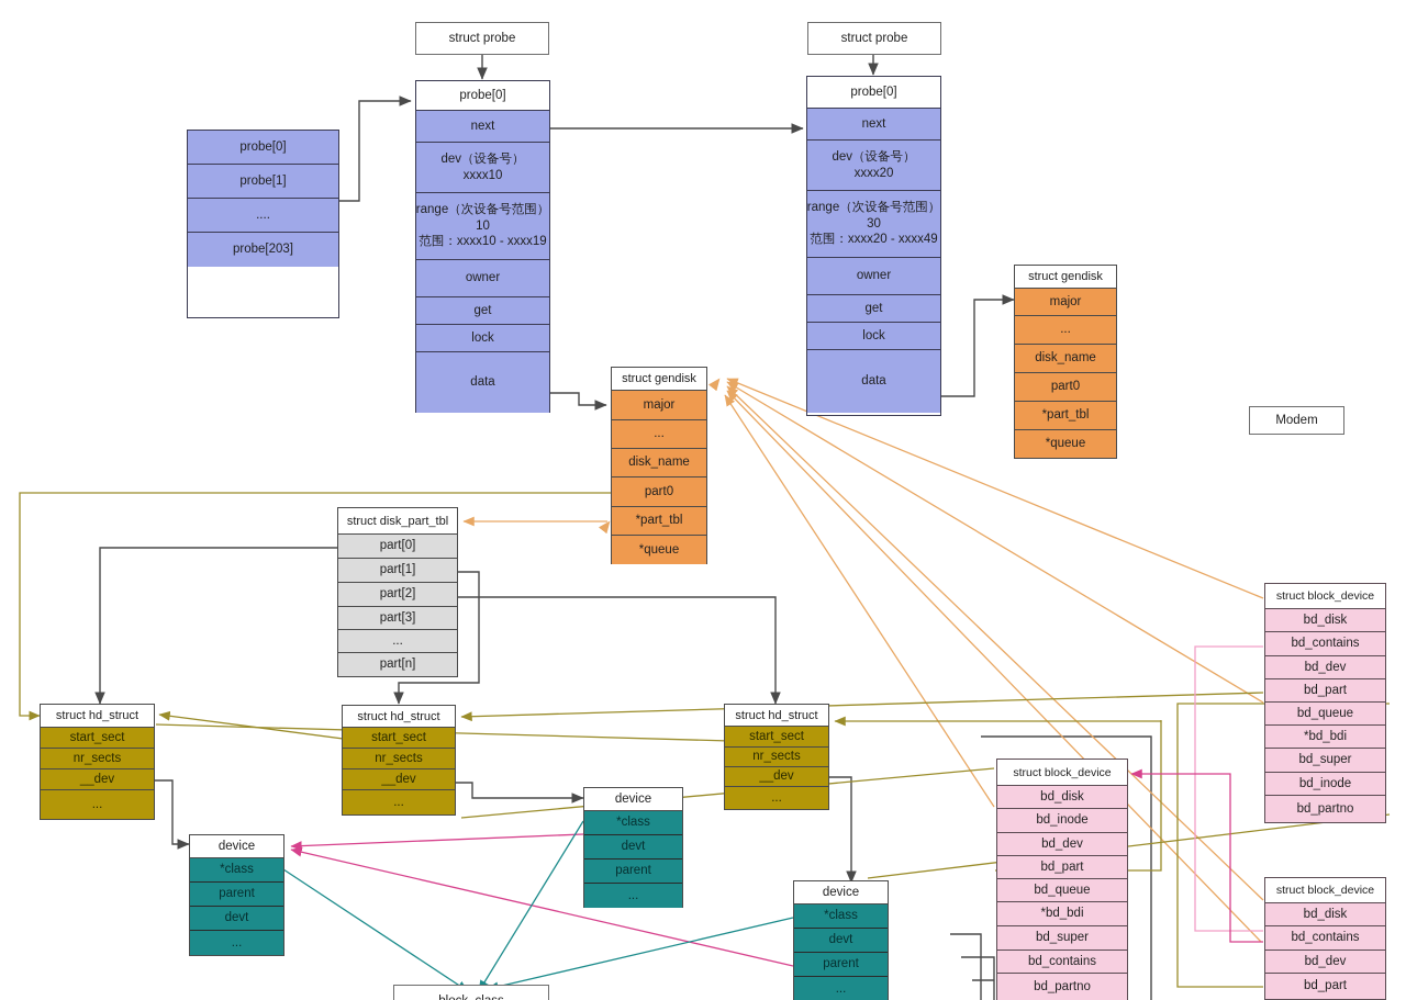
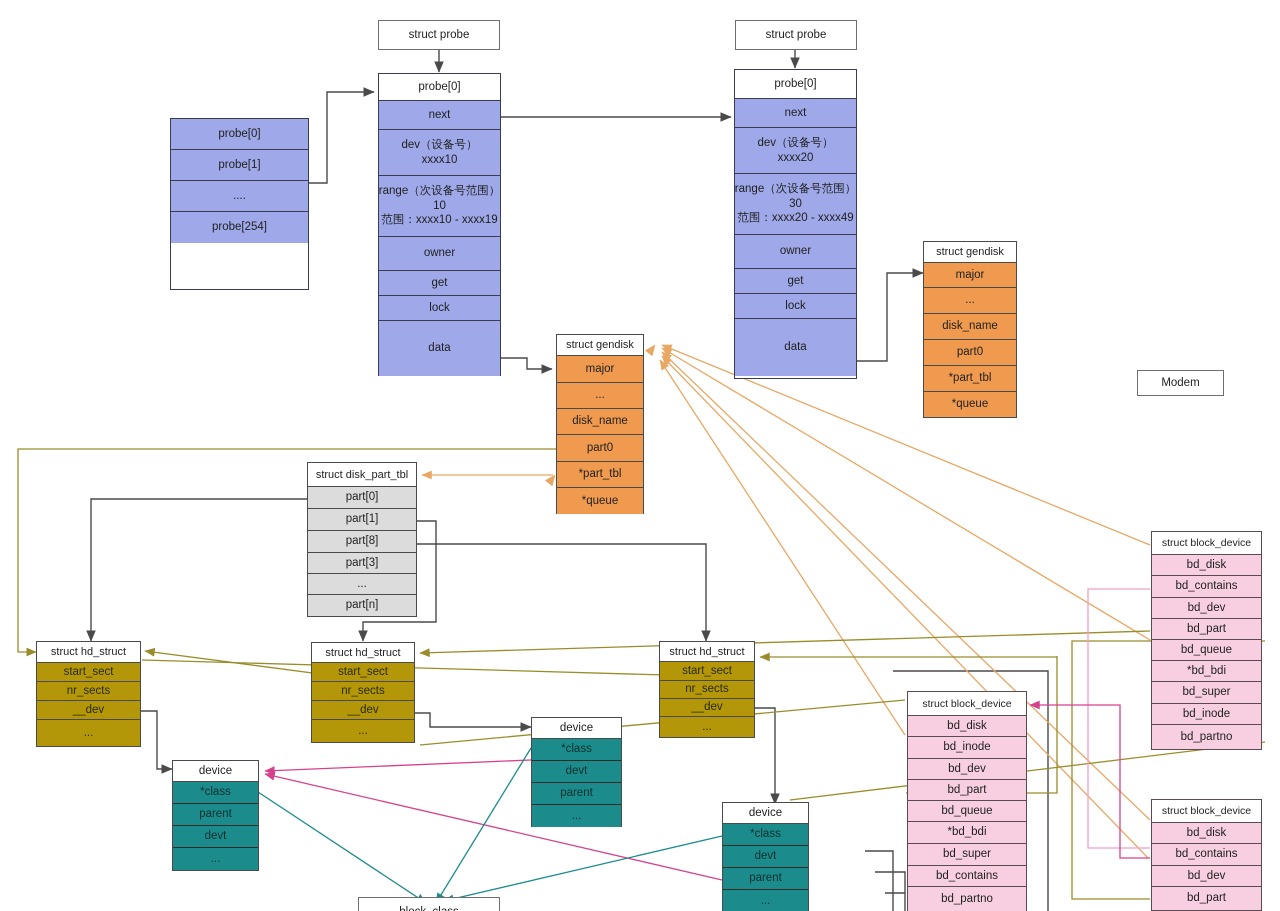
  struct probe
  struct probe
  probe[0]
  next
  dev（设备号）
  xxxx10
  range（次设备号范围）
  10
  范围：xxxx10 - xxxx19
  owner
  get
  lock
  data
  probe[0]
  next
  dev（设备号）
  xxxx20
  range（次设备号范围）
  30
  范围：xxxx20 - xxxx49
  owner
  get
  lock
  data
  probe[0]
  probe[1]
  ....
- probe[203]
+ probe[254]
  struct gendisk
  major
  ...
  disk_name
  part0
  *part_tbl
  *queue
  struct gendisk
  major
  ...
  disk_name
  part0
  *part_tbl
  *queue
  struct disk_part_tbl
  part[0]
  part[1]
- part[2]
+ part[8]
  part[3]
  ...
  part[n]
  struct hd_struct
  start_sect
  nr_sects
  __dev
  ...
  struct hd_struct
  start_sect
  nr_sects
  __dev
  ...
  struct hd_struct
  start_sect
  nr_sects
  __dev
  ...
  device
  *class
  parent
  devt
  ...
  device
  *class
  devt
  parent
  ...
  device
  *class
  devt
  parent
  ...
  Modem
  struct block_device
  bd_disk
  bd_contains
  bd_dev
  bd_part
  bd_queue
  *bd_bdi
  bd_super
  bd_inode
  bd_partno
  struct block_device
  bd_disk
  bd_inode
  bd_dev
  bd_part
  bd_queue
  *bd_bdi
  bd_super
  bd_contains
  bd_partno
  struct block_device
  bd_disk
  bd_contains
  bd_dev
  bd_part
